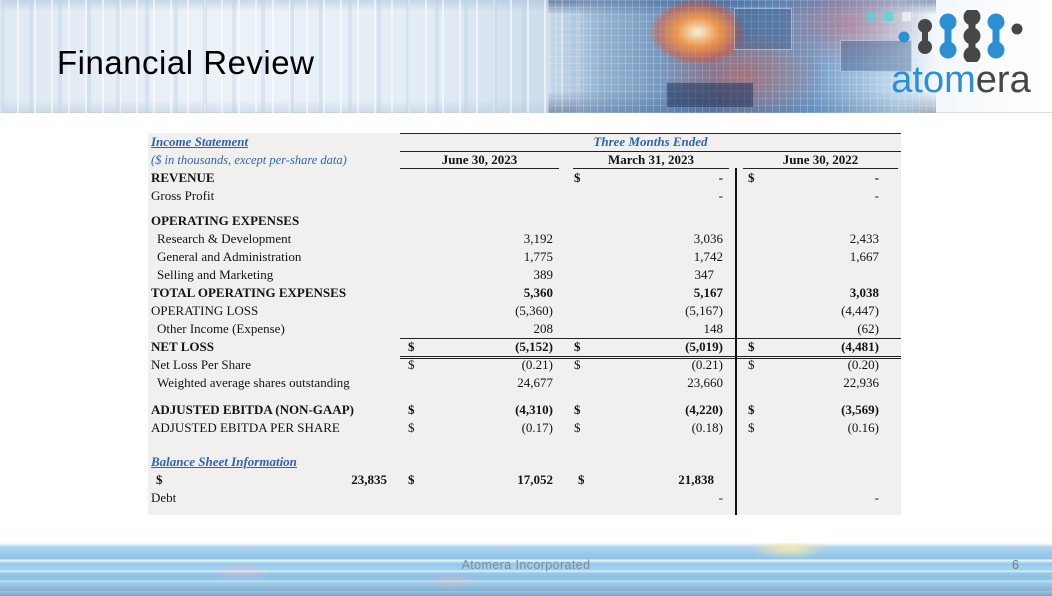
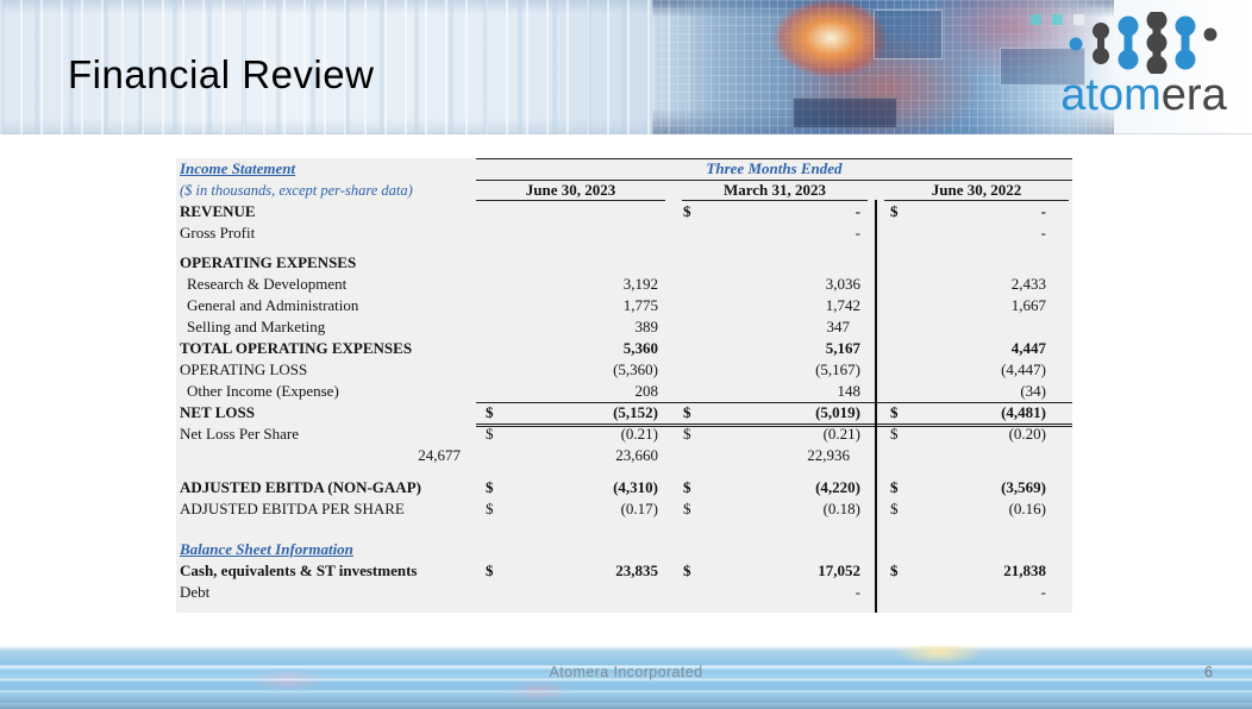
  Financial Review
  atomera
  Income Statement
  Three Months Ended
  ($ in thousands, except per-share data)
  June 30, 2023
  March 31, 2023
  June 30, 2022
  REVENUE
  $
  -
  $
  -
  Gross Profit
  -
  -
  OPERATING EXPENSES
  Research & Development
  3,192
  3,036
  2,433
  General and Administration
  1,775
  1,742
  1,667
  Selling and Marketing
  389
  347
  TOTAL OPERATING EXPENSES
  5,360
  5,167
- 3,038
+ 4,447
  OPERATING LOSS
  (5,360)
  (5,167)
  (4,447)
  Other Income (Expense)
  208
  148
- (62)
+ (34)
  NET LOSS
  $
  (5,152)
  $
  (5,019)
  $
  (4,481)
  Net Loss Per Share
  $
  (0.21)
  $
  (0.21)
  $
  (0.20)
- Weighted average shares outstanding
  24,677
  23,660
  22,936
  ADJUSTED EBITDA (NON-GAAP)
  $
  (4,310)
  $
  (4,220)
  $
  (3,569)
  ADJUSTED EBITDA PER SHARE
  $
  (0.17)
  $
  (0.18)
  $
  (0.16)
  Balance Sheet Information
+ Cash, equivalents & ST investments
  $
  23,835
  $
  17,052
  $
  21,838
  Debt
  -
  -
  Atomera Incorporated
  6
